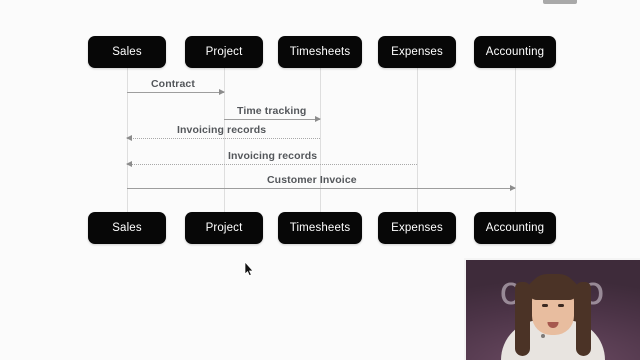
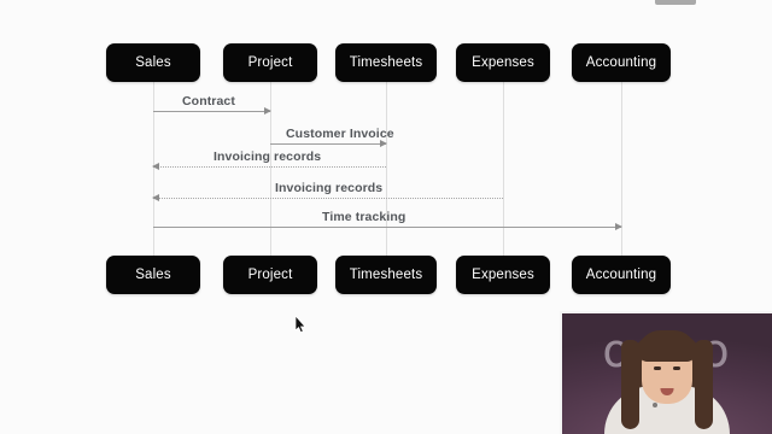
  Sales
  Project
  Timesheets
  Expenses
  Accounting
  Contract
- Time tracking
+ Customer Invoice
  Invoicing records
  Invoicing records
- Customer Invoice
+ Time tracking
  Sales
  Project
  Timesheets
  Expenses
  Accounting
